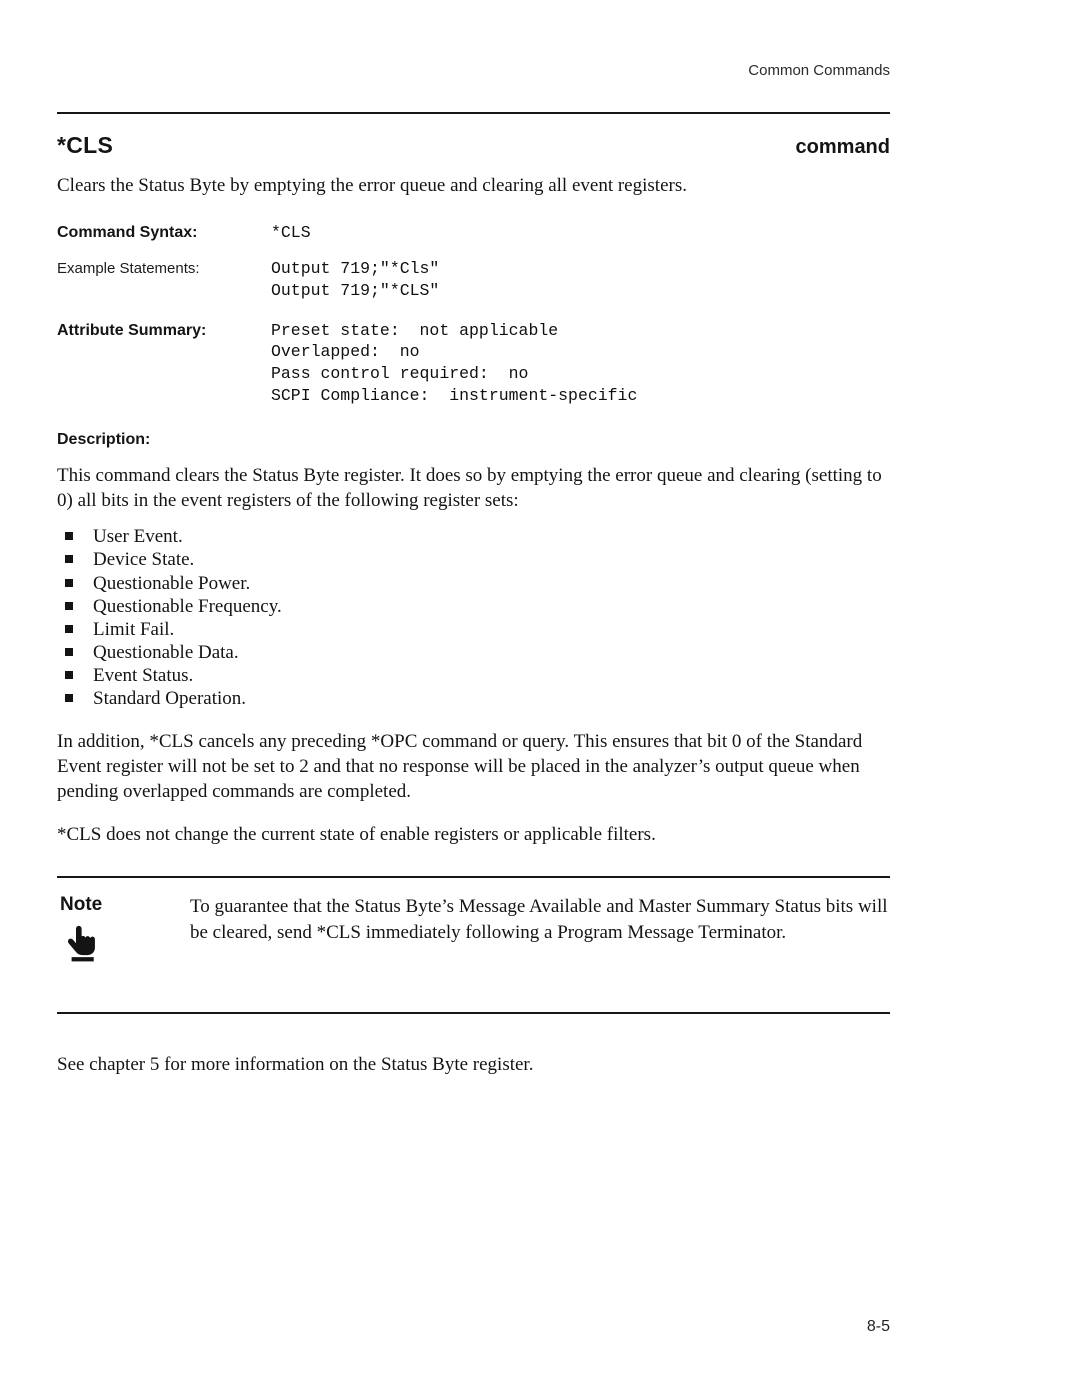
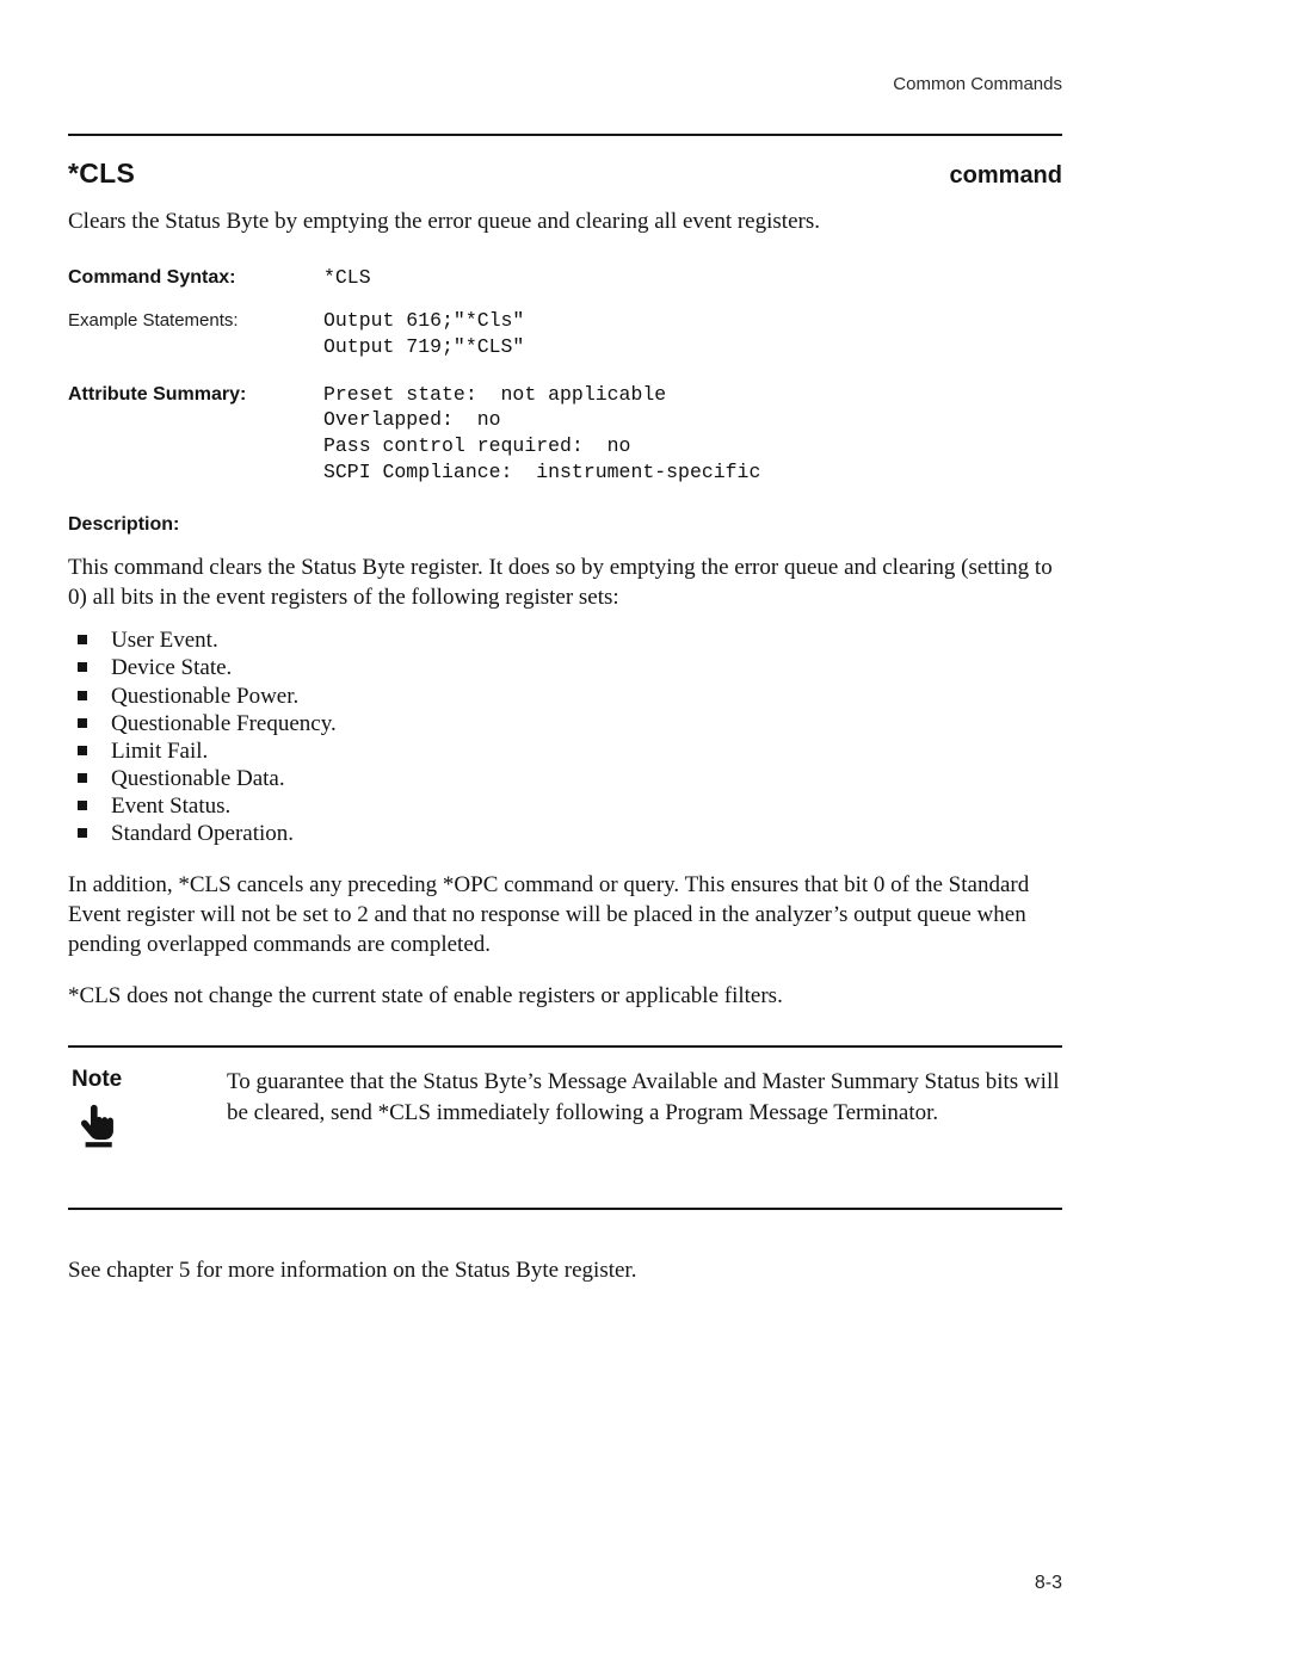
  Common Commands
  *CLS
  command
  Clears the Status Byte by emptying the error queue and clearing all event registers.
  Command Syntax:
  *CLS
  Example Statements:
- Output 719;"*Cls"
+ Output 616;"*Cls"
  Output 719;"*CLS"
  Attribute Summary:
  Preset state: not applicable
  Overlapped: no
  Pass control required: no
  SCPI Compliance: instrument-specific
  Description:
  This command clears the Status Byte register. It does so by emptying the error queue and clearing (setting to 0) all bits in the event registers of the following register sets:
  User Event.
  Device State.
  Questionable Power.
  Questionable Frequency.
  Limit Fail.
  Questionable Data.
  Event Status.
  Standard Operation.
  In addition, *CLS cancels any preceding *OPC command or query. This ensures that bit 0 of the Standard Event register will not be set to 2 and that no response will be placed in the analyzer’s output queue when pending overlapped commands are completed.
  *CLS does not change the current state of enable registers or applicable filters.
  Note
  To guarantee that the Status Byte’s Message Available and Master Summary Status bits will be cleared, send *CLS immediately following a Program Message Terminator.
  See chapter 5 for more information on the Status Byte register.
- 8-5
+ 8-3
